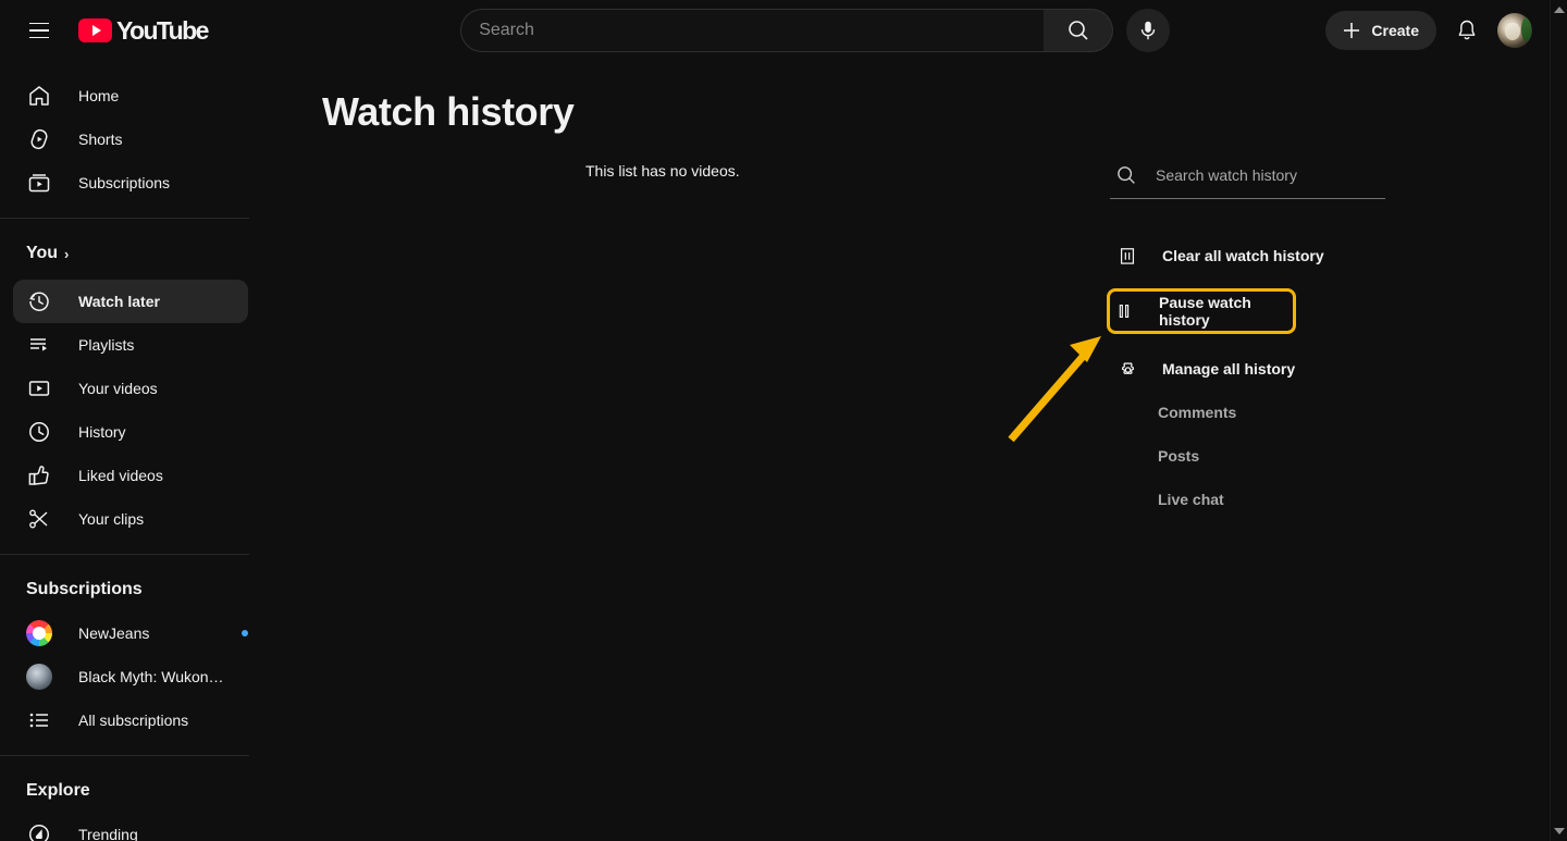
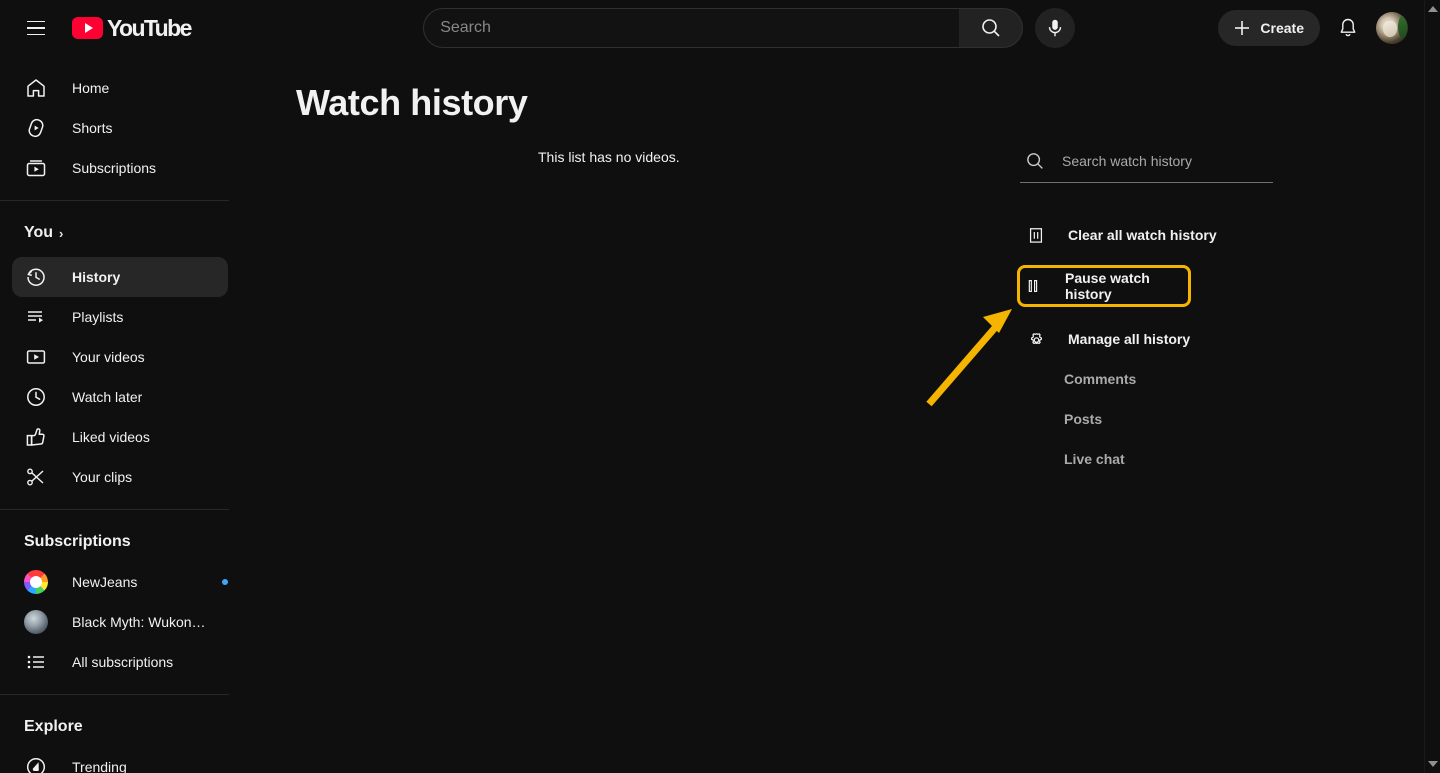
  YouTube
  Search
  Create
  Home
  Shorts
  Subscriptions
  You
  ›
- Watch later
+ History
  Playlists
  Your videos
- History
+ Watch later
  Liked videos
  Your clips
  Subscriptions
  NewJeans
  Black Myth: Wukon…
  All subscriptions
  Explore
  Trending
  Watch history
  This list has no videos.
  Search watch history
  Clear all watch history
  Pause watch history
  Manage all history
  Comments
  Posts
  Live chat
